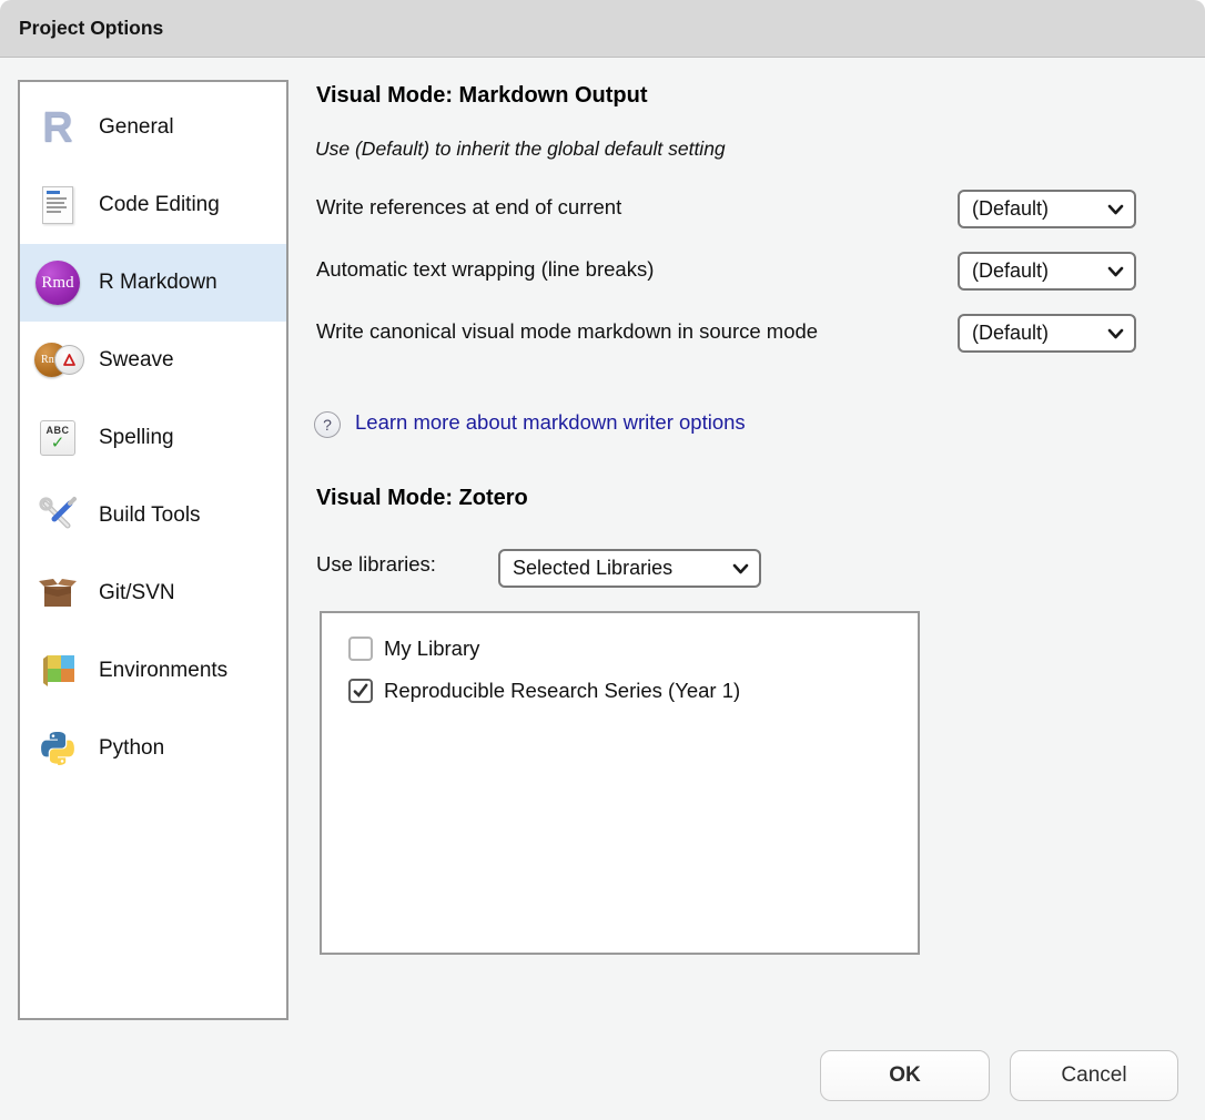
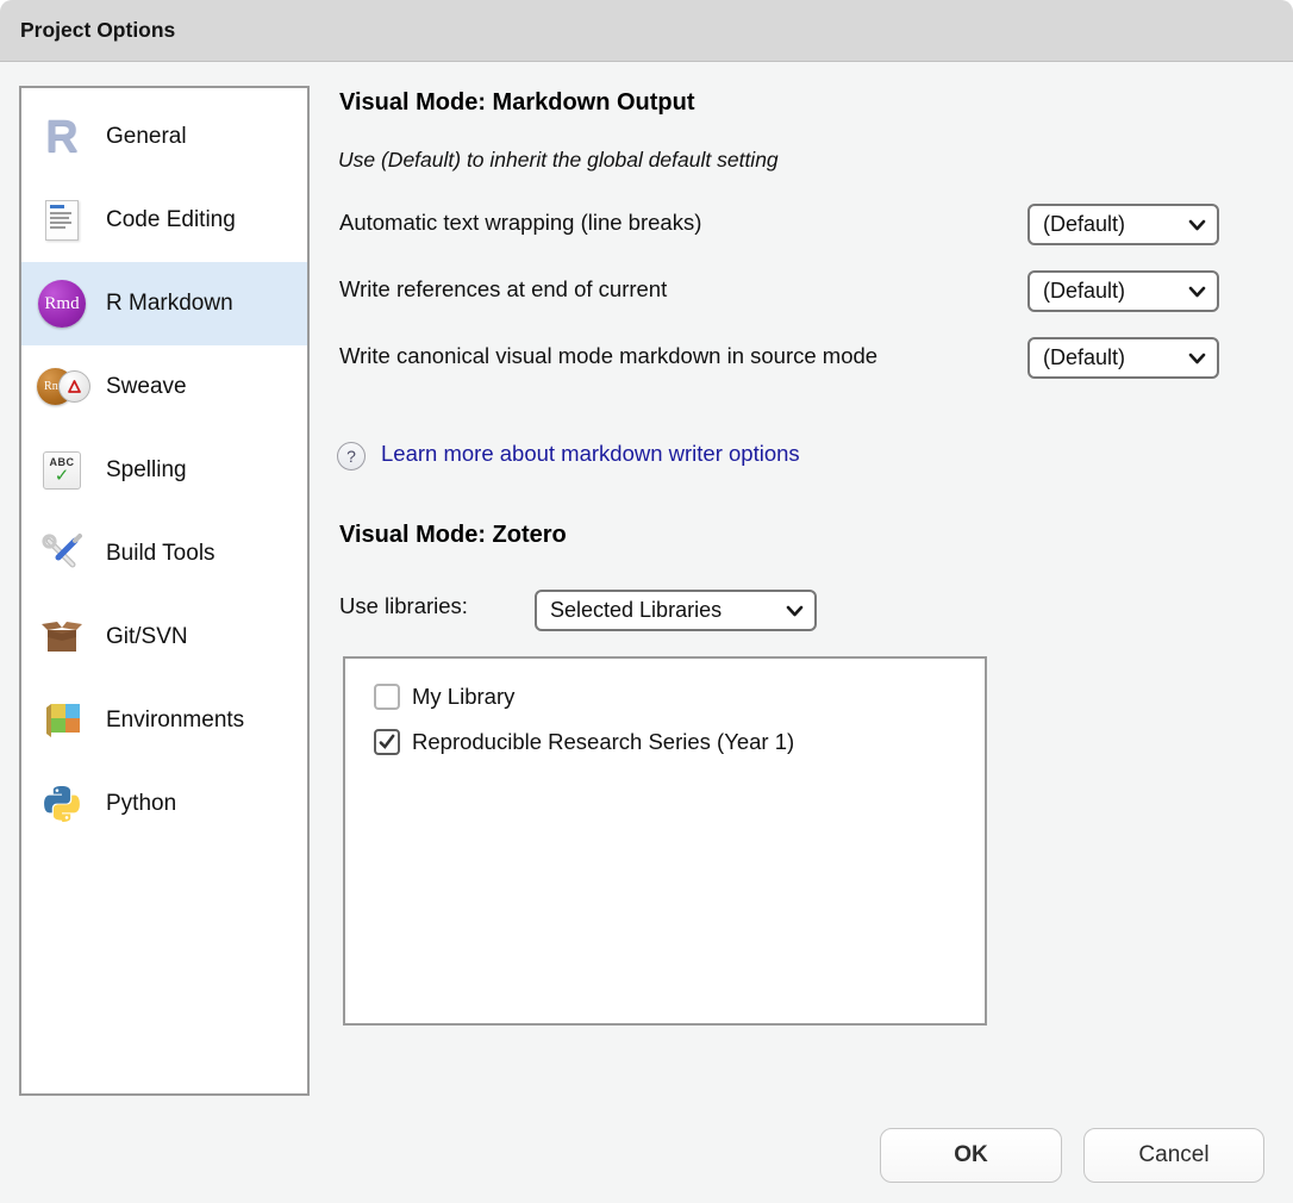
  Project Options
  R
  General
  Code Editing
  Rmd
  R Markdown
  Sweave
  ABC
  ✓
  Spelling
  Build Tools
  Git/SVN
  Environments
  Python
  Visual Mode: Markdown Output
  Use (Default) to inherit the global default setting
- Write references at end of current
+ Automatic text wrapping (line breaks)
  (Default)
- Automatic text wrapping (line breaks)
+ Write references at end of current
  (Default)
  Write canonical visual mode markdown in source mode
  (Default)
  ?
  Learn more about markdown writer options
  Visual Mode: Zotero
  Use libraries:
  Selected Libraries
  My Library
  Reproducible Research Series (Year 1)
  OK
  Cancel
